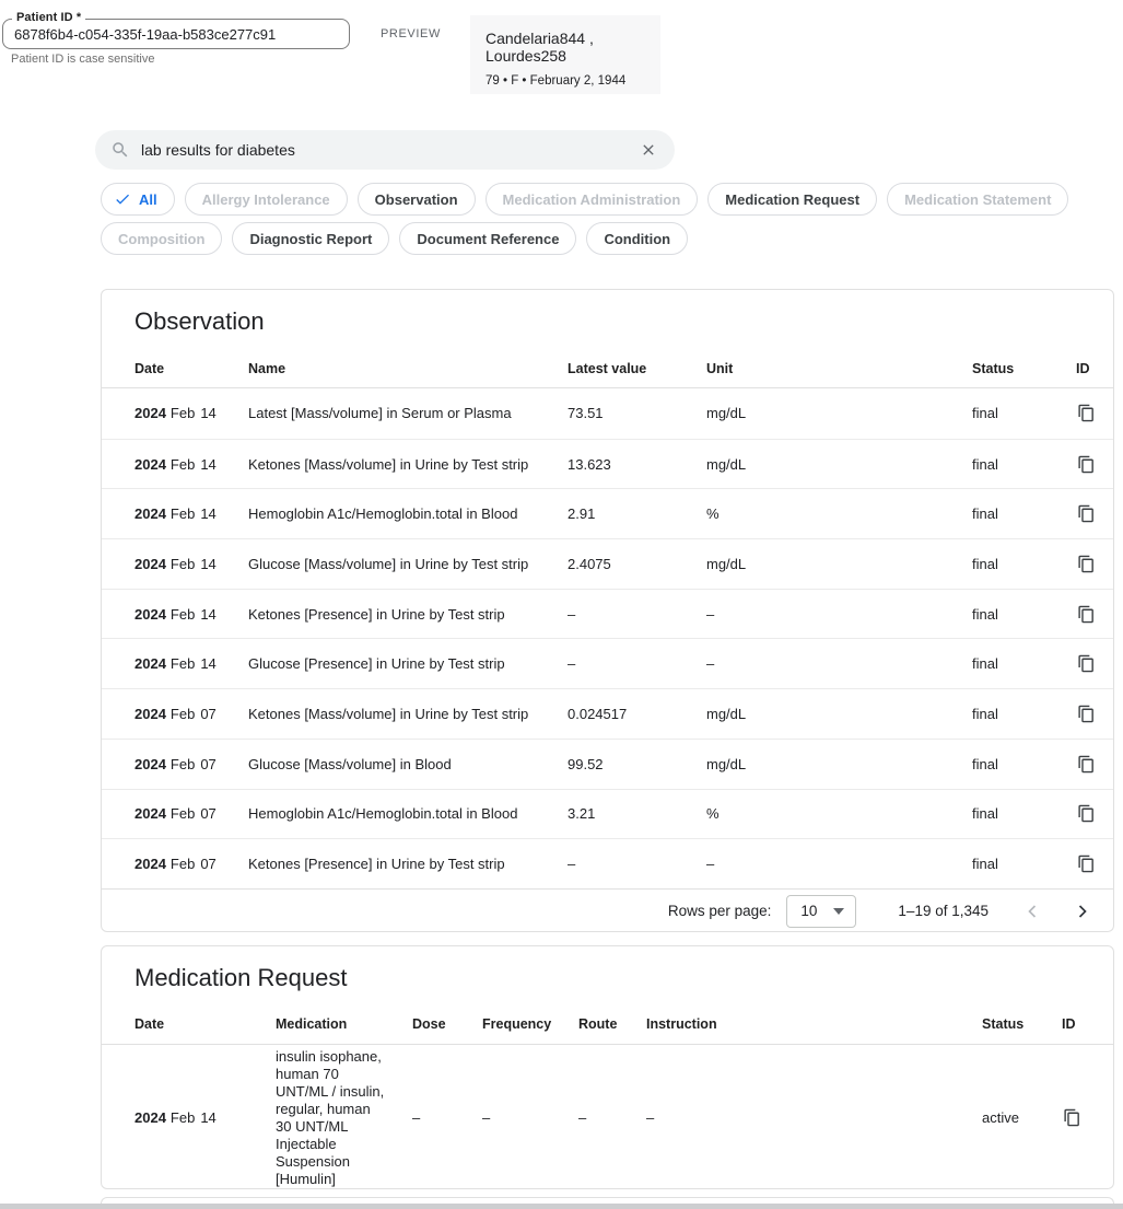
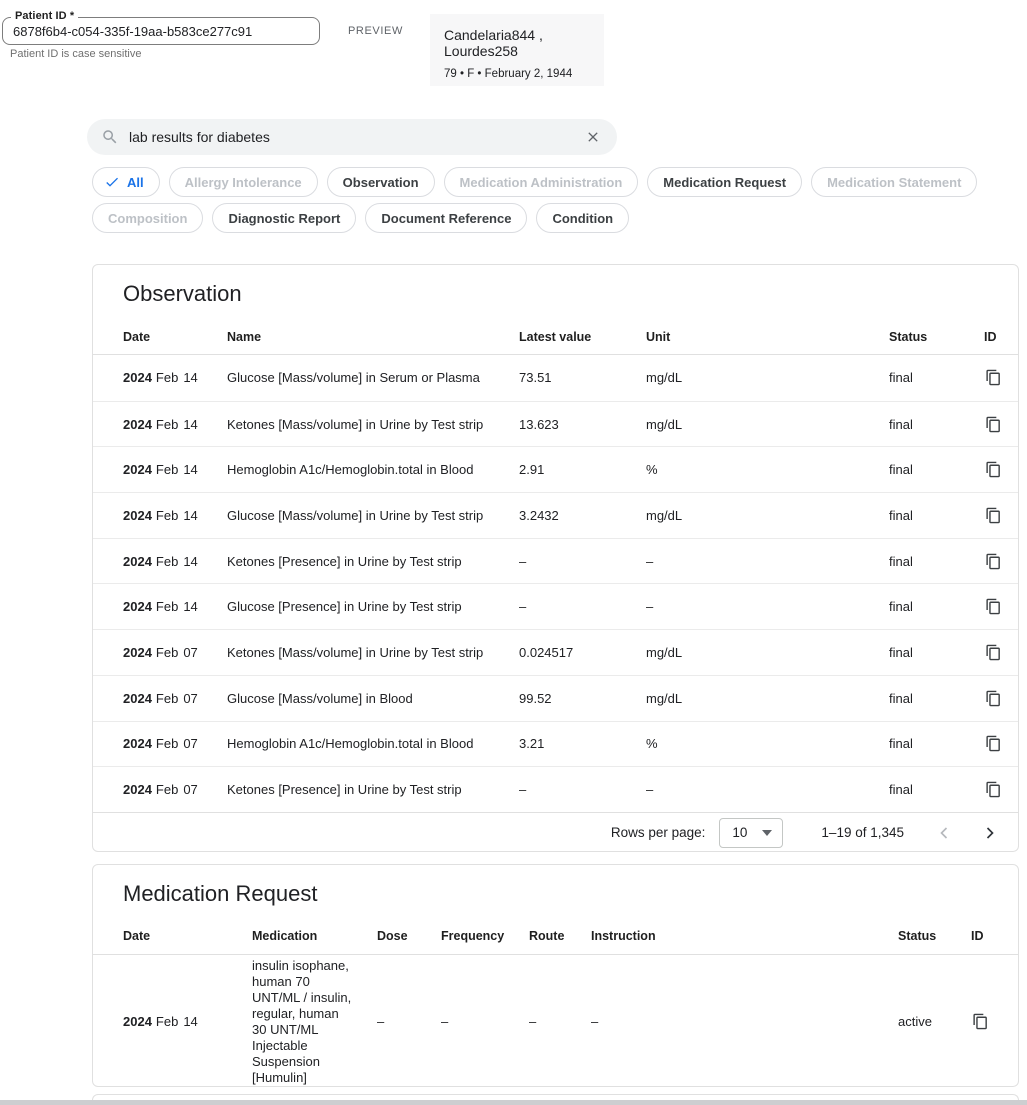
  Patient ID *
  6878f6b4-c054-335f-19aa-b583ce277c91
  Patient ID is case sensitive
  PREVIEW
  Candelaria844 , Lourdes258
  79 • F • February 2, 1944
  lab results for diabetes
  All
  Allergy Intolerance
  Observation
  Medication Administration
  Medication Request
  Medication Statement
  Composition
  Diagnostic Report
  Document Reference
  Condition
  Observation
  Date
  Name
  Latest value
  Unit
  Status
  ID
  2024 Feb 14
- Latest [Mass/volume] in Serum or Plasma
+ Glucose [Mass/volume] in Serum or Plasma
  73.51
  mg/dL
  final
  2024 Feb 14
  Ketones [Mass/volume] in Urine by Test strip
  13.623
  mg/dL
  final
  2024 Feb 14
  Hemoglobin A1c/Hemoglobin.total in Blood
  2.91
  %
  final
  2024 Feb 14
  Glucose [Mass/volume] in Urine by Test strip
- 2.4075
+ 3.2432
  mg/dL
  final
  2024 Feb 14
  Ketones [Presence] in Urine by Test strip
  –
  –
  final
  2024 Feb 14
  Glucose [Presence] in Urine by Test strip
  –
  –
  final
  2024 Feb 07
  Ketones [Mass/volume] in Urine by Test strip
  0.024517
  mg/dL
  final
  2024 Feb 07
  Glucose [Mass/volume] in Blood
  99.52
  mg/dL
  final
  2024 Feb 07
  Hemoglobin A1c/Hemoglobin.total in Blood
  3.21
  %
  final
  2024 Feb 07
  Ketones [Presence] in Urine by Test strip
  –
  –
  final
  Rows per page:
  10
  1–19 of 1,345
  Medication Request
  Date
  Medication
  Dose
  Frequency
  Route
  Instruction
  Status
  ID
  2024 Feb 14
  insulin isophane, human 70 UNT/ML / insulin, regular, human 30 UNT/ML Injectable Suspension [Humulin]
  –
  –
  –
  –
  active
